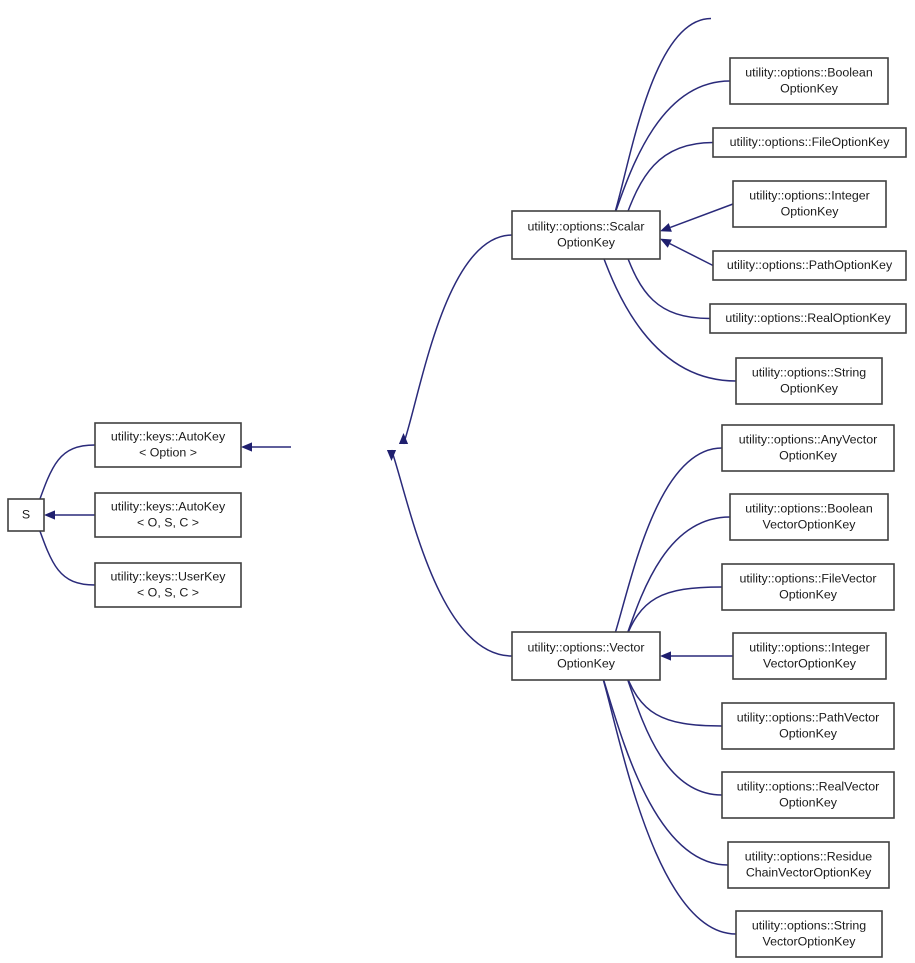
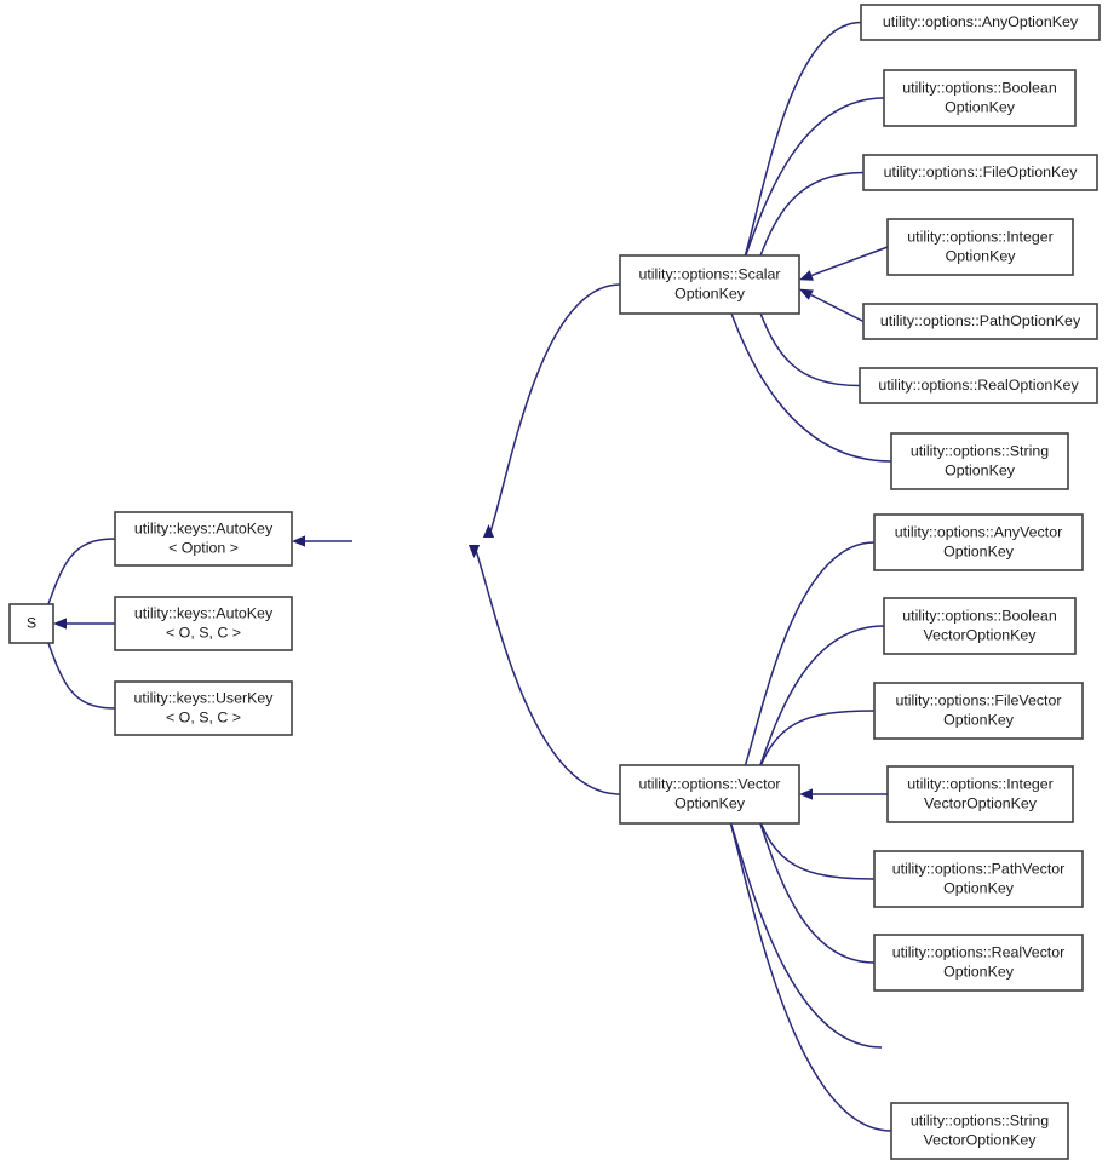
  S
  utility::keys::AutoKey
  < Option >
  utility::keys::AutoKey
  < O, S, C >
  utility::keys::UserKey
  < O, S, C >
  utility::options::Scalar
  OptionKey
  utility::options::Vector
  OptionKey
+ utility::options::AnyOptionKey
  utility::options::Boolean
  OptionKey
  utility::options::FileOptionKey
  utility::options::Integer
  OptionKey
  utility::options::PathOptionKey
  utility::options::RealOptionKey
  utility::options::String
  OptionKey
  utility::options::AnyVector
  OptionKey
  utility::options::Boolean
  VectorOptionKey
  utility::options::FileVector
  OptionKey
  utility::options::Integer
  VectorOptionKey
  utility::options::PathVector
  OptionKey
  utility::options::RealVector
  OptionKey
- utility::options::Residue
- ChainVectorOptionKey
  utility::options::String
  VectorOptionKey
